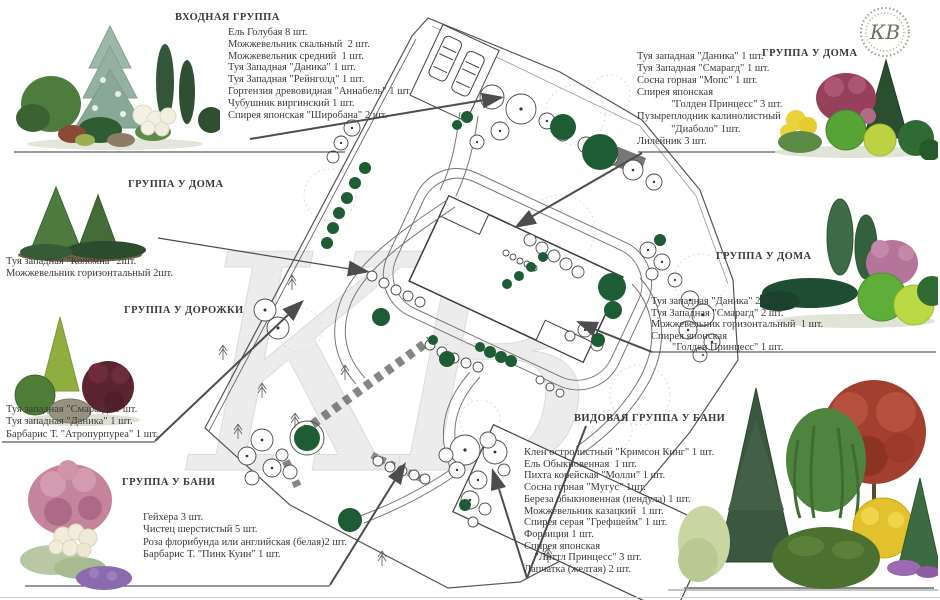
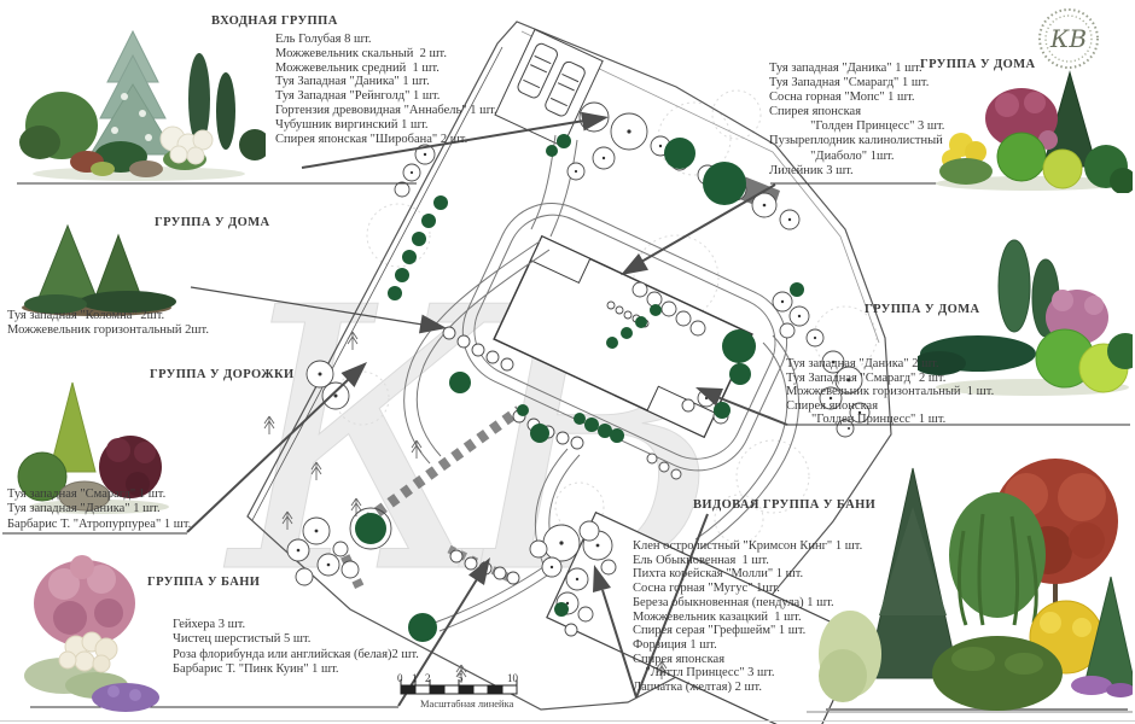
+ 0
+ 1
+ 2
+ 5
+ 10
+ Масштабная линейка
  КВ
  ВХОДНАЯ ГРУППА
  Ель Голубая 8 шт.
  Можжевельник скальный 2 шт.
  Можжевельник средний 1 шт.
  Туя Западная "Даника" 1 шт.
  Туя Западная "Рейнголд" 1 шт.
  Гортензия древовидная "Аннабель" 1 шт.
  Чубушник виргинский 1 шт.
  Спирея японская "Широбана" 2 шт.
  ГРУППА У ДОМА
  Туя западная "Даника" 1 шт.
  Туя Западная "Смарагд" 1 шт.
  Сосна горная "Мопс" 1 шт.
  Спирея японская
  "Голден Принцесс" 3 шт.
  Пузыреплодник калинолистный
  "Диаболо" 1шт.
  Лилейник 3 шт.
  ГРУППА У ДОМА
  Туя западная "Коломна" 2шт.
  Можжевельник горизонтальный 2шт.
  ГРУППА У ДОРОЖКИ
  Туя западная "Смарагд" 1 шт.
  Туя западная "Даника" 1 шт.
  Барбарис Т. "Атропурпуреа" 1 шт.
  ГРУППА У БАНИ
  Гейхера 3 шт.
  Чистец шерстистый 5 шт.
  Роза флорибунда или английская (белая)2 шт.
  Барбарис Т. "Пинк Куин" 1 шт.
  ГРУППА У ДОМА
  Туя западная "Даника" 2 шт.
  Туя Западная "Смарагд" 2 шт.
  Можжевельник горизонтальный 1 шт.
  Спирея японская
  "Голден Принцесс" 1 шт.
  ВИДОВАЯ ГРУППА У БАНИ
  Клен остролистный "Кримсон Кинг" 1 шт.
  Ель Обыкновенная 1 шт.
  Пихта корейская "Молли" 1 шт.
  Сосна горная "Мугус" 1шт.
  Береза обыкновенная (пендула) 1 шт.
  Можжевельник казацкий 1 шт.
  Спирея серая "Грефшейм" 1 шт.
  Форзиция 1 шт.
  Спирея японская
  "Литтл Принцесс" 3 шт.
  Лапчатка (желтая) 2 шт.
